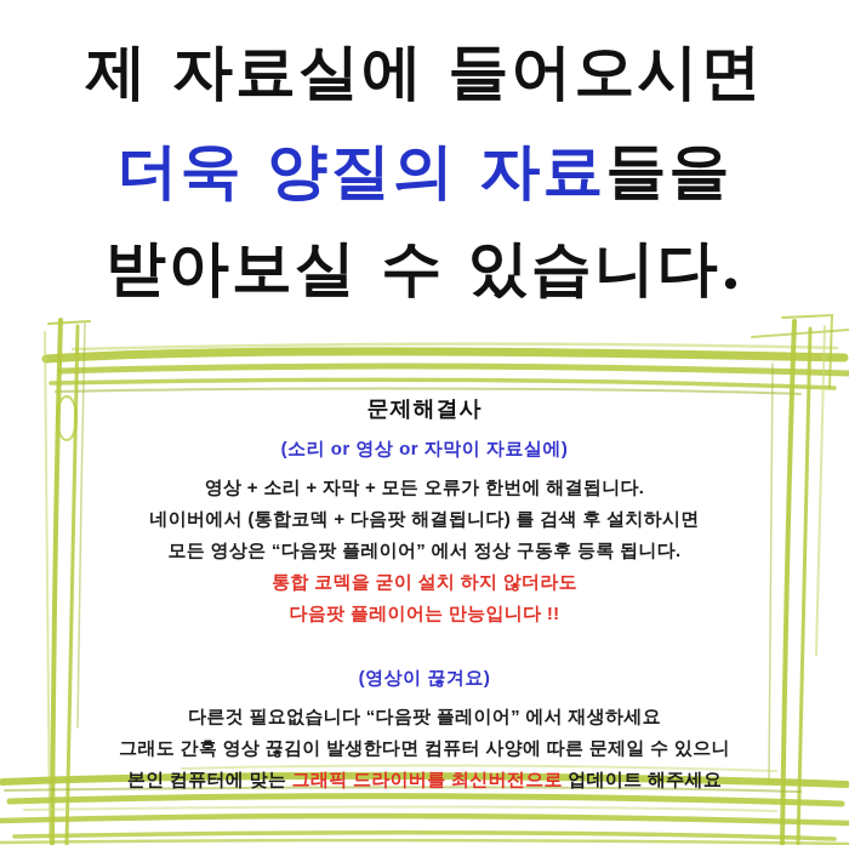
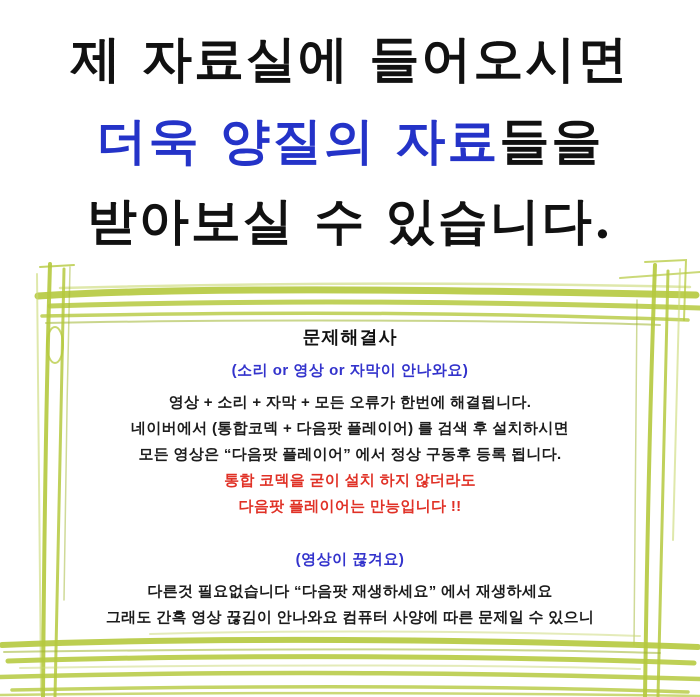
  제 자료실에 들어오시면
  더욱 양질의 자료들을
  받아보실 수 있습니다.
  문제해결사
- (소리 or 영상 or 자막이 자료실에)
+ (소리 or 영상 or 자막이 안나와요)
  영상 + 소리 + 자막 + 모든 오류가 한번에 해결됩니다.
- 네이버에서 (통합코덱 + 다음팟 해결됩니다) 를 검색 후 설치하시면
+ 네이버에서 (통합코덱 + 다음팟 플레이어) 를 검색 후 설치하시면
  모든 영상은 “다음팟 플레이어” 에서 정상 구동후 등록 됩니다.
  통합 코덱을 굳이 설치 하지 않더라도
  다음팟 플레이어는 만능입니다 !!
  (영상이 끊겨요)
- 다른것 필요없습니다 “다음팟 플레이어” 에서 재생하세요
+ 다른것 필요없습니다 “다음팟 재생하세요” 에서 재생하세요
- 그래도 간혹 영상 끊김이 발생한다면 컴퓨터 사양에 따른 문제일 수 있으니
+ 그래도 간혹 영상 끊김이 안나와요 컴퓨터 사양에 따른 문제일 수 있으니
- 본인 컴퓨터에 맞는 그래픽 드라이버를 최신버전으로 업데이트 해주세요
